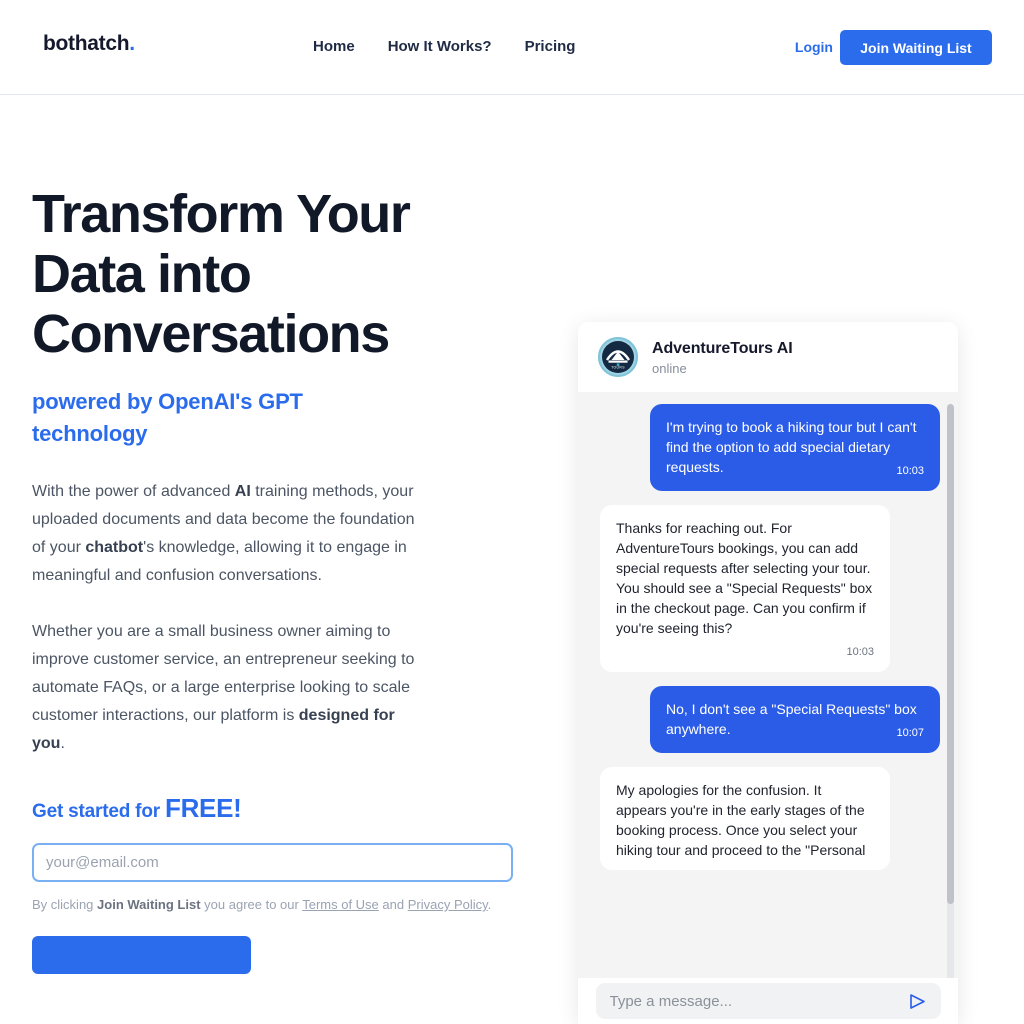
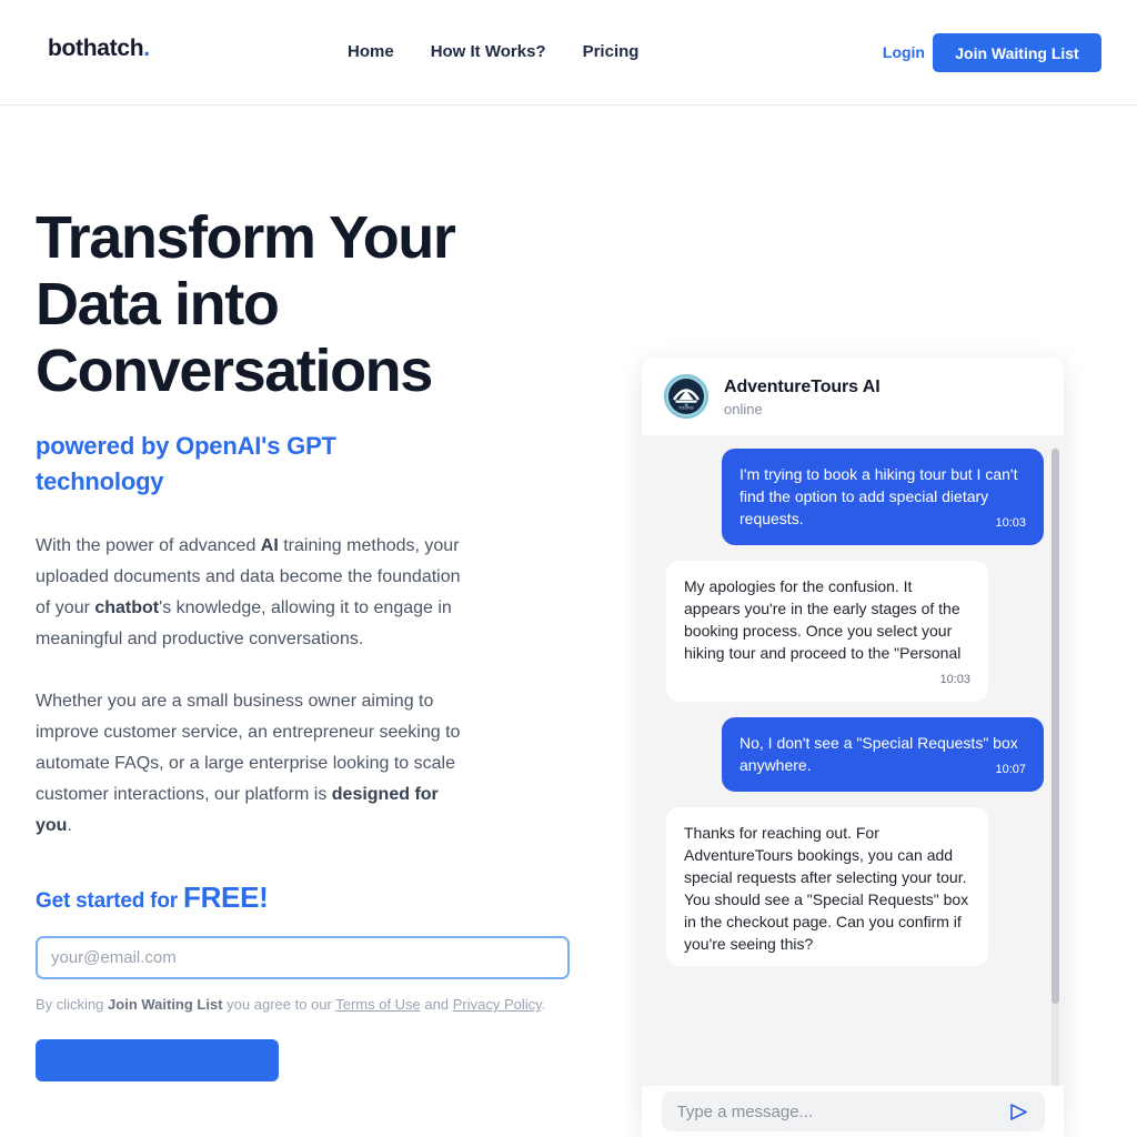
  bothatch.
  Home
  How It Works?
  Pricing
  Login
  Join Waiting List
  Transform Your Data into Conversations
  powered by OpenAI's GPT technology
- With the power of advanced AI training methods, your uploaded documents and data become the foundation of your chatbot's knowledge, allowing it to engage in meaningful and confusion conversations.
+ With the power of advanced AI training methods, your uploaded documents and data become the foundation of your chatbot's knowledge, allowing it to engage in meaningful and productive conversations.
  Whether you are a small business owner aiming to improve customer service, an entrepreneur seeking to automate FAQs, or a large enterprise looking to scale customer interactions, our platform is designed for you.
  Get started for FREE!
  your@email.com
  By clicking Join Waiting List you agree to our Terms of Use and Privacy Policy.
  AdventureTours AI
  online
  I'm trying to book a hiking tour but I can't find the option to add special dietary requests.
  10:03
- Thanks for reaching out. For AdventureTours bookings, you can add special requests after selecting your tour. You should see a "Special Requests" box in the checkout page. Can you confirm if you're seeing this?
+ My apologies for the confusion. It appears you're in the early stages of the booking process. Once you select your hiking tour and proceed to the "Personal
  10:03
  No, I don't see a "Special Requests" box anywhere.
  10:07
- My apologies for the confusion. It appears you're in the early stages of the booking process. Once you select your hiking tour and proceed to the "Personal
+ Thanks for reaching out. For AdventureTours bookings, you can add special requests after selecting your tour. You should see a "Special Requests" box in the checkout page. Can you confirm if you're seeing this?
  Type a message...
